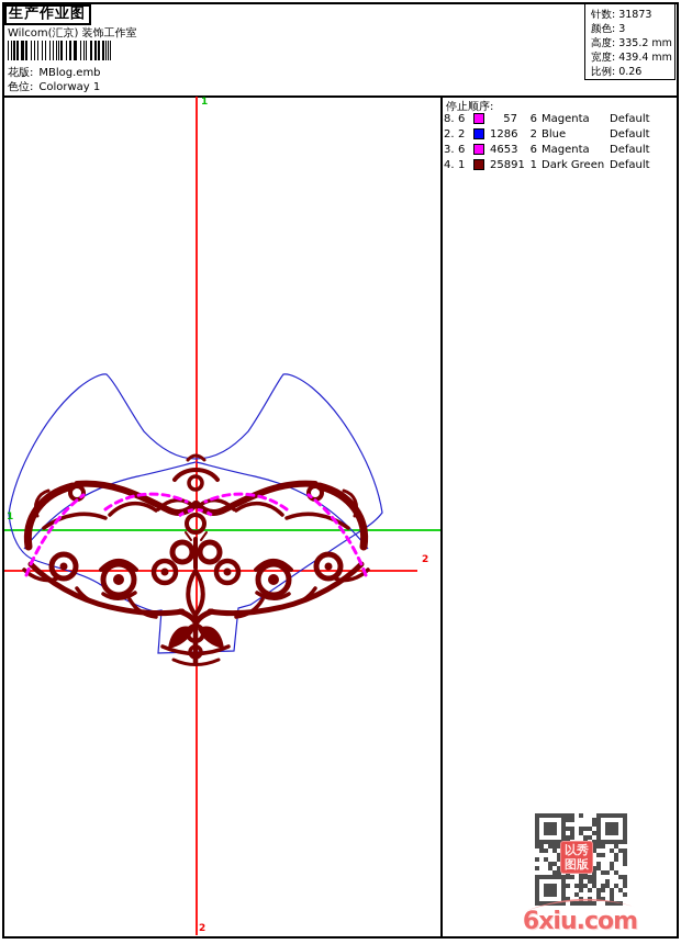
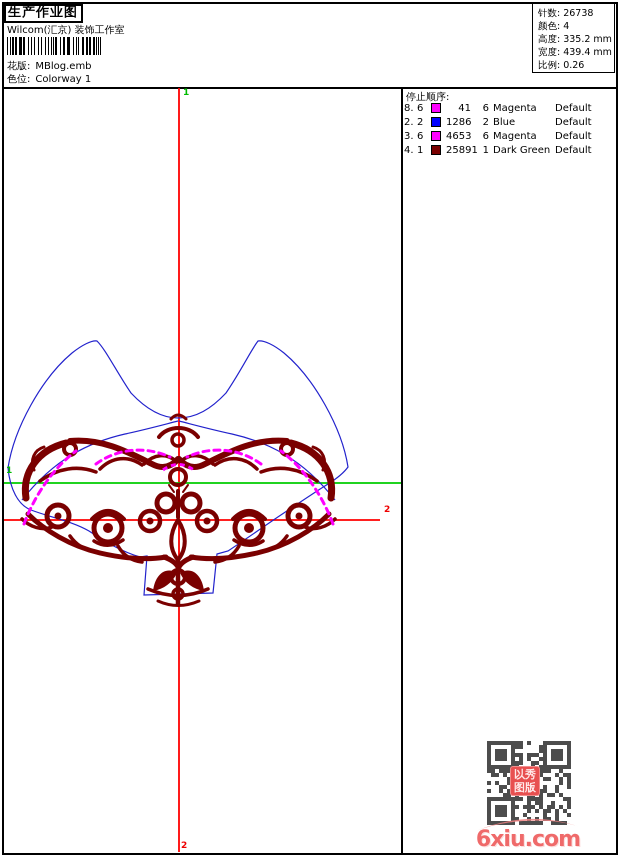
  生产作业图
  Wilcom(汇京) 装饰工作室
  花版: MBlog.emb
  色位: Colorway 1
- 针数: 31873
+ 针数: 26738
- 颜色: 3
+ 颜色: 4
  高度: 335.2 mm
  宽度: 439.4 mm
  比例: 0.26
  停止顺序:
  8.
  6
- 57
+ 41
  6
  Magenta
  Defaul
  2.
  2
  1286
  2
  Blue
  Defaul
  3.
  6
  4653
  6
  Magenta
  Defaul
  4.
  1
  2589
  1
  Dark Green
  Defaul
  1
  2
  1
  2
  以秀
  图版
  6xiu.com
